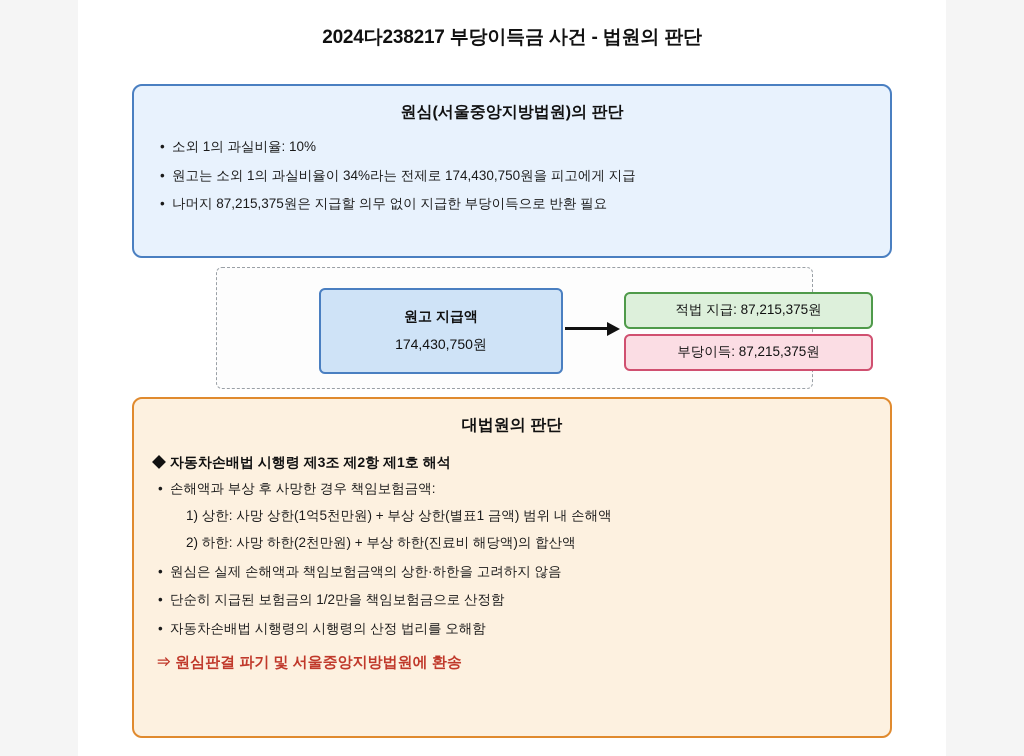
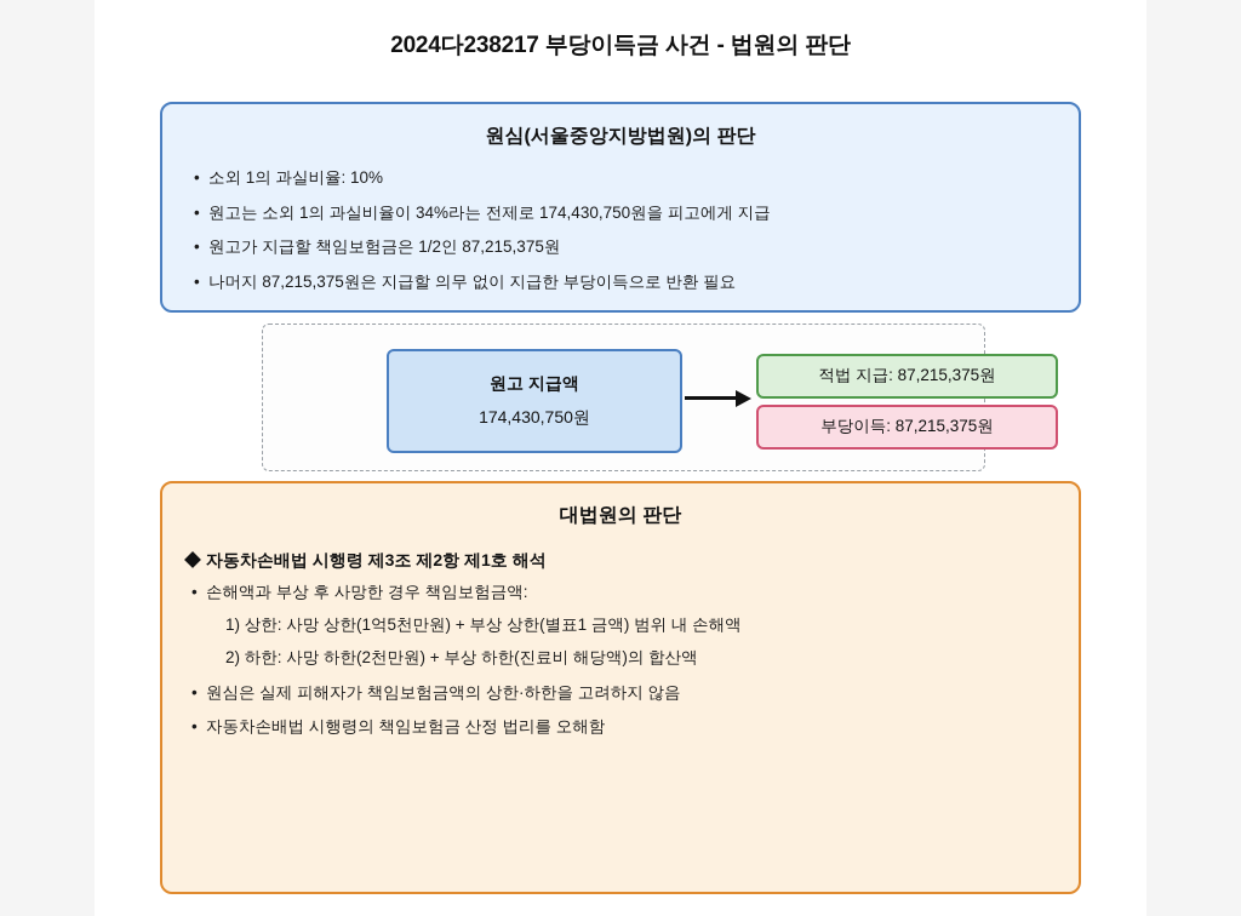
  2024다238217 부당이득금 사건 - 법원의 판단
  원심(서울중앙지방법원)의 판단
  소외 1의 과실비율: 10%
  원고는 소외 1의 과실비율이 34%라는 전제로 174,430,750원을 피고에게 지급
+ 원고가 지급할 책임보험금은 1/2인 87,215,375원
  나머지 87,215,375원은 지급할 의무 없이 지급한 부당이득으로 반환 필요
  원고 지급액
  174,430,750원
  적법 지급: 87,215,375원
  부당이득: 87,215,375원
  대법원의 판단
  ◆ 자동차손배법 시행령 제3조 제2항 제1호 해석
  손해액과 부상 후 사망한 경우 책임보험금액:
  1) 상한: 사망 상한(1억5천만원) + 부상 상한(별표1 금액) 범위 내 손해액
  2) 하한: 사망 하한(2천만원) + 부상 하한(진료비 해당액)의 합산액
- 원심은 실제 손해액과 책임보험금액의 상한·하한을 고려하지 않음
+ 원심은 실제 피해자가 책임보험금액의 상한·하한을 고려하지 않음
- 단순히 지급된 보험금의 1/2만을 책임보험금으로 산정함
- 자동차손배법 시행령의 시행령의 산정 법리를 오해함
+ 자동차손배법 시행령의 책임보험금 산정 법리를 오해함
- ⇒ 원심판결 파기 및 서울중앙지방법원에 환송
